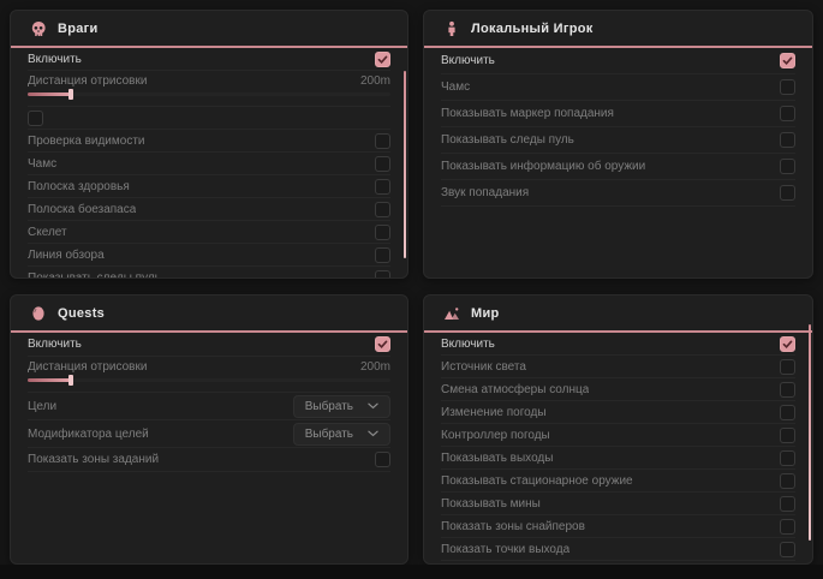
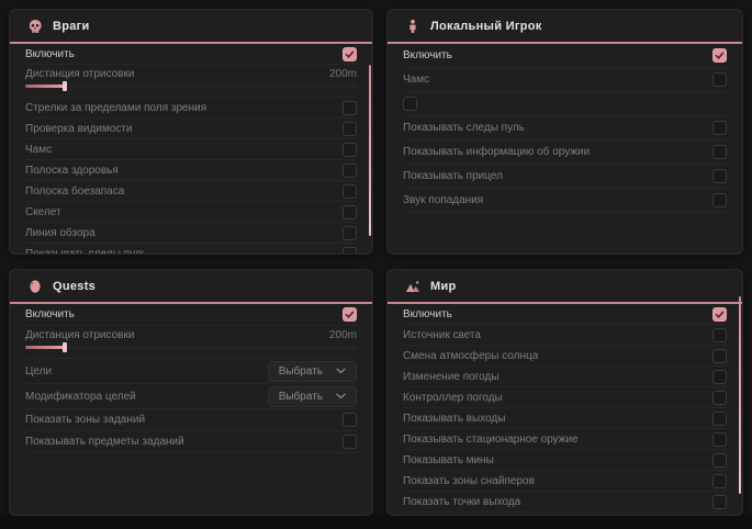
  Враги
  Включить
  Дистанция отрисовки
  200m
+ Стрелки за пределами поля зрения
  Проверка видимости
  Чамс
  Полоска здоровья
  Полоска боезапаса
  Скелет
  Линия обзора
  Локальный Игрок
  Включить
  Чамс
- Показывать маркер попадания
  Показывать следы пуль
  Показывать информацию об оружии
+ Показывать прицел
  Звук попадания
  Quests
  Включить
  Дистанция отрисовки
  200m
  Цели
  Выбрать
  Модификатора целей
  Выбрать
  Показать зоны заданий
+ Показывать предметы заданий
  Мир
  Включить
  Источник света
  Смена атмосферы солнца
  Изменение погоды
  Контроллер погоды
  Показывать выходы
  Показывать стационарное оружие
  Показывать мины
  Показать зоны снайперов
  Показать точки выхода
